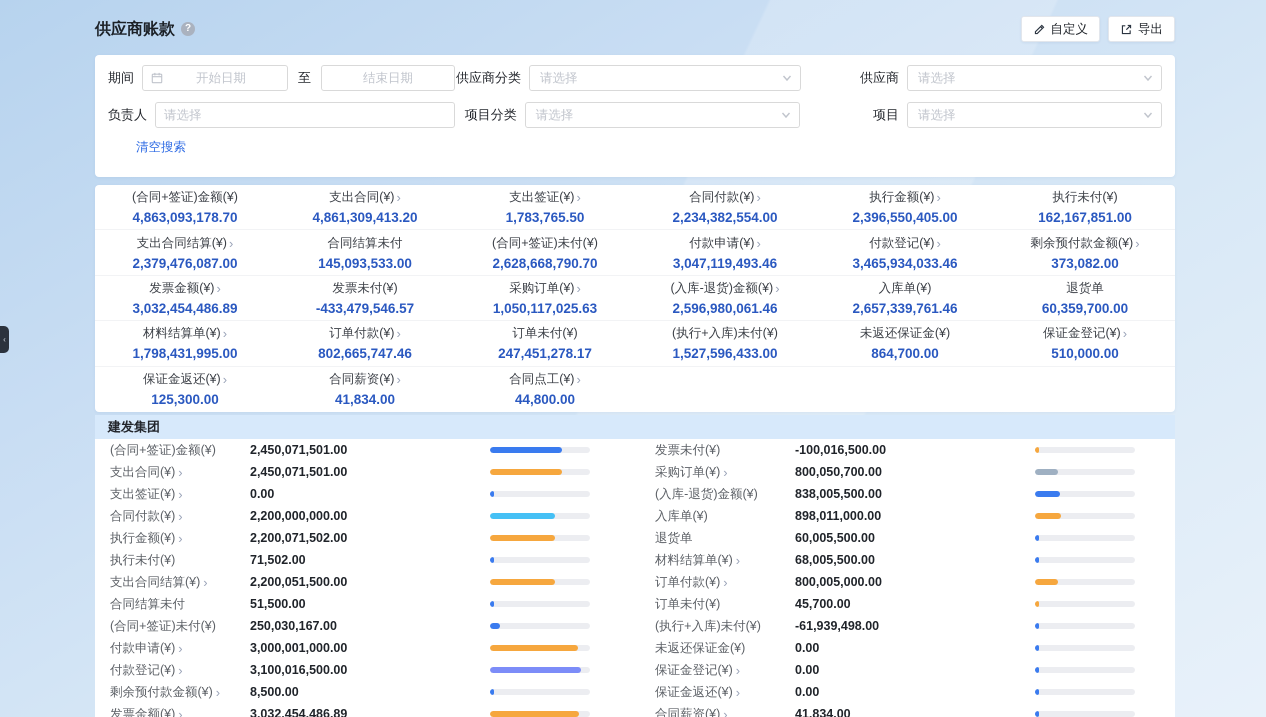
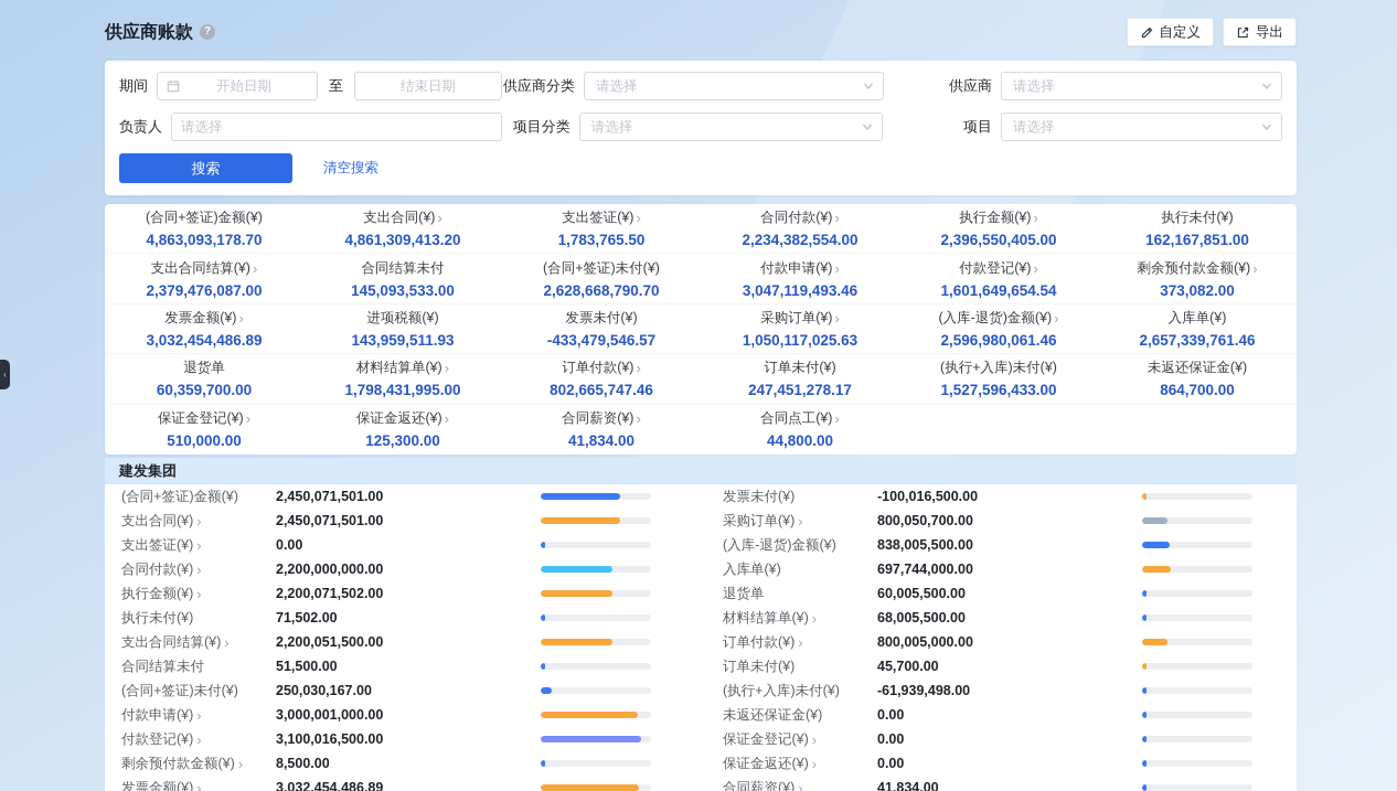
  ‹
  供应商账款
  ?
  自定义
  导出
  期间
  开始日期
  至
  结束日期
  供应商分类
  请选择
  供应商
  请选择
  负责人
  请选择
  项目分类
  请选择
  项目
  请选择
+ 搜索
  清空搜索
  (合同+签证)金额(¥)
  4,863,093,178.70
  支出合同(¥)
  ›
  4,861,309,413.20
  支出签证(¥)
  ›
  1,783,765.50
  合同付款(¥)
  ›
  2,234,382,554.00
  执行金额(¥)
  ›
  2,396,550,405.00
  执行未付(¥)
  162,167,851.00
  支出合同结算(¥)
  ›
  2,379,476,087.00
  合同结算未付
  145,093,533.00
  (合同+签证)未付(¥)
  2,628,668,790.70
  付款申请(¥)
  ›
  3,047,119,493.46
  付款登记(¥)
  ›
- 3,465,934,033.46
+ 1,601,649,654.54
  剩余预付款金额(¥)
  ›
  373,082.00
  发票金额(¥)
  ›
  3,032,454,486.89
+ 进项税额(¥)
+ 143,959,511.93
  发票未付(¥)
  -433,479,546.57
  采购订单(¥)
  ›
  1,050,117,025.63
  (入库-退货)金额(¥)
  ›
  2,596,980,061.46
  入库单(¥)
  2,657,339,761.46
  退货单
  60,359,700.00
  材料结算单(¥)
  ›
  1,798,431,995.00
  订单付款(¥)
  ›
  802,665,747.46
  订单未付(¥)
  247,451,278.17
  (执行+入库)未付(¥)
  1,527,596,433.00
  未返还保证金(¥)
  864,700.00
  保证金登记(¥)
  ›
  510,000.00
  保证金返还(¥)
  ›
  125,300.00
  合同薪资(¥)
  ›
  41,834.00
  合同点工(¥)
  ›
  44,800.00
  建发集团
  (合同+签证)金额(¥)
  2,450,071,501.00
  支出合同(¥)
  ›
  2,450,071,501.00
  支出签证(¥)
  ›
  0.00
  合同付款(¥)
  ›
  2,200,000,000.00
  执行金额(¥)
  ›
  2,200,071,502.00
  执行未付(¥)
  71,502.00
  支出合同结算(¥)
  ›
  2,200,051,500.00
  合同结算未付
  51,500.00
  (合同+签证)未付(¥)
  250,030,167.00
  付款申请(¥)
  ›
  3,000,001,000.00
  付款登记(¥)
  ›
  3,100,016,500.00
  剩余预付款金额(¥)
  ›
  8,500.00
  发票金额(¥)
  ›
  3,032,454,486.89
  发票未付(¥)
  -100,016,500.00
  采购订单(¥)
  ›
  800,050,700.00
  (入库-退货)金额(¥)
  838,005,500.00
  入库单(¥)
- 898,011,000.00
+ 697,744,000.00
  退货单
  60,005,500.00
  材料结算单(¥)
  ›
  68,005,500.00
  订单付款(¥)
  ›
  800,005,000.00
  订单未付(¥)
  45,700.00
  (执行+入库)未付(¥)
  -61,939,498.00
  未返还保证金(¥)
  0.00
  保证金登记(¥)
  ›
  0.00
  保证金返还(¥)
  ›
  0.00
  合同薪资(¥)
  ›
  41,834.00
